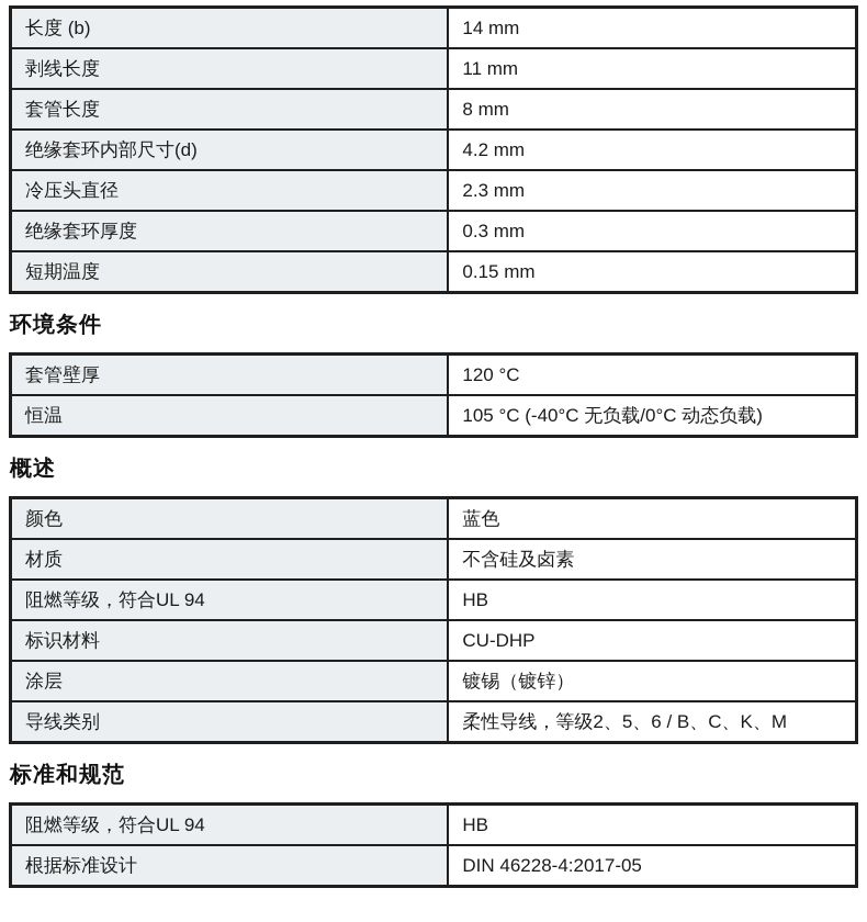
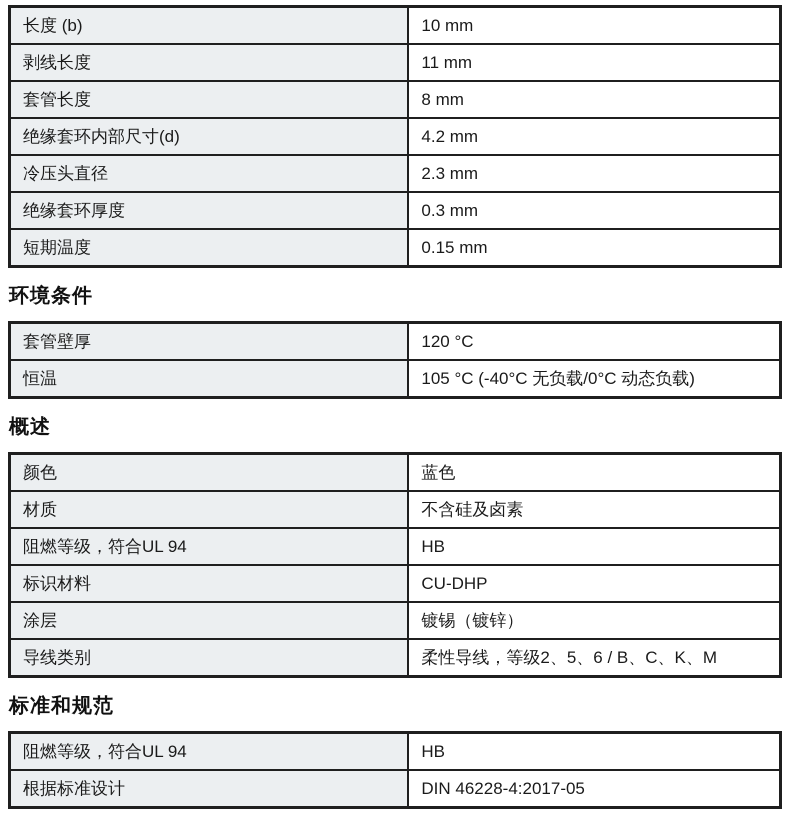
- 长度 (b)	14 mm
+ 长度 (b)	10 mm
  剥线长度	11 mm
  套管长度	8 mm
  绝缘套环内部尺寸(d)	4.2 mm
  冷压头直径	2.3 mm
  绝缘套环厚度	0.3 mm
  短期温度	0.15 mm
  环境条件
  套管壁厚	120 °C
  恒温	105 °C (-40°C 无负载/0°C 动态负载)
  概述
  颜色	蓝色
  材质	不含硅及卤素
  阻燃等级，符合UL 94	HB
  标识材料	CU-DHP
  涂层	镀锡（镀锌）
  导线类别	柔性导线，等级2、5、6 / B、C、K、M
  标准和规范
  阻燃等级，符合UL 94	HB
  根据标准设计	DIN 46228-4:2017-05
